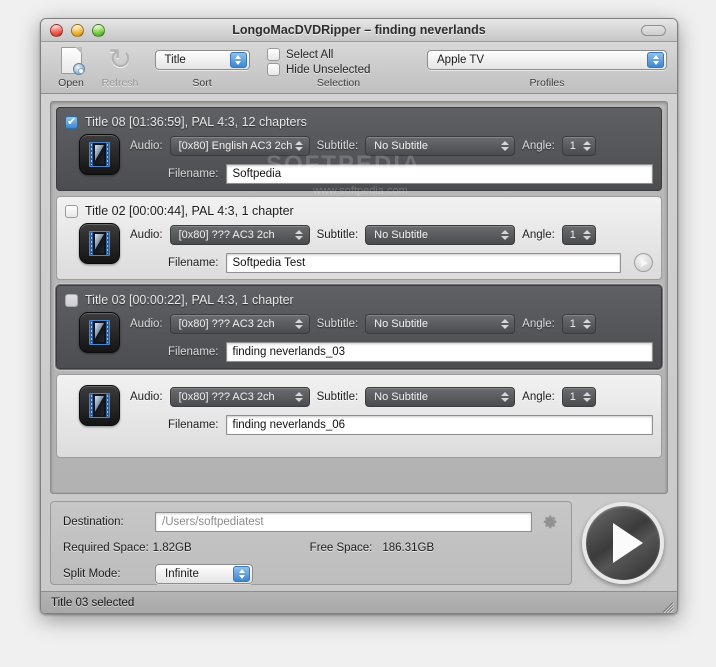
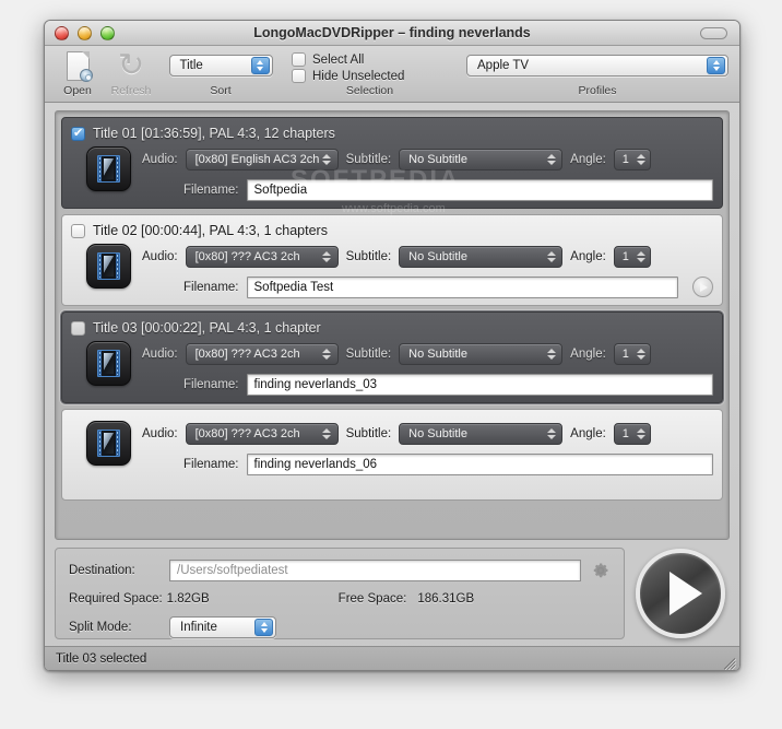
  LongoMacDVDRipper – finding neverlands
  Open
  ↻
  Refresh
  Title
  Sort
  Select All
  Hide Unselected
  Selection
  Apple TV
  Profiles
  SOFTPEDIA
  www.softpedia.com
- Title 08 [01:36:59], PAL 4:3, 12 chapters
+ Title 01 [01:36:59], PAL 4:3, 12 chapters
  Audio:
  [0x80] English AC3 2ch
  Subtitle:
  No Subtitle
  Angle:
  1
  Filename:
  Softpedia
- Title 02 [00:00:44], PAL 4:3, 1 chapter
+ Title 02 [00:00:44], PAL 4:3, 1 chapters
  Audio:
  [0x80] ??? AC3 2ch
  Subtitle:
  No Subtitle
  Angle:
  1
  Filename:
  Softpedia Test
  Title 03 [00:00:22], PAL 4:3, 1 chapter
  Audio:
  [0x80] ??? AC3 2ch
  Subtitle:
  No Subtitle
  Angle:
  1
  Filename:
  finding neverlands_03
  Audio:
  [0x80] ??? AC3 2ch
  Subtitle:
  No Subtitle
  Angle:
  1
  Filename:
  finding neverlands_06
  Destination:
  /Users/softpediatest
  Required Space:
  1.82GB
  Free Space:
  186.31GB
  Split Mode:
  Infinite
  Title 03 selected
